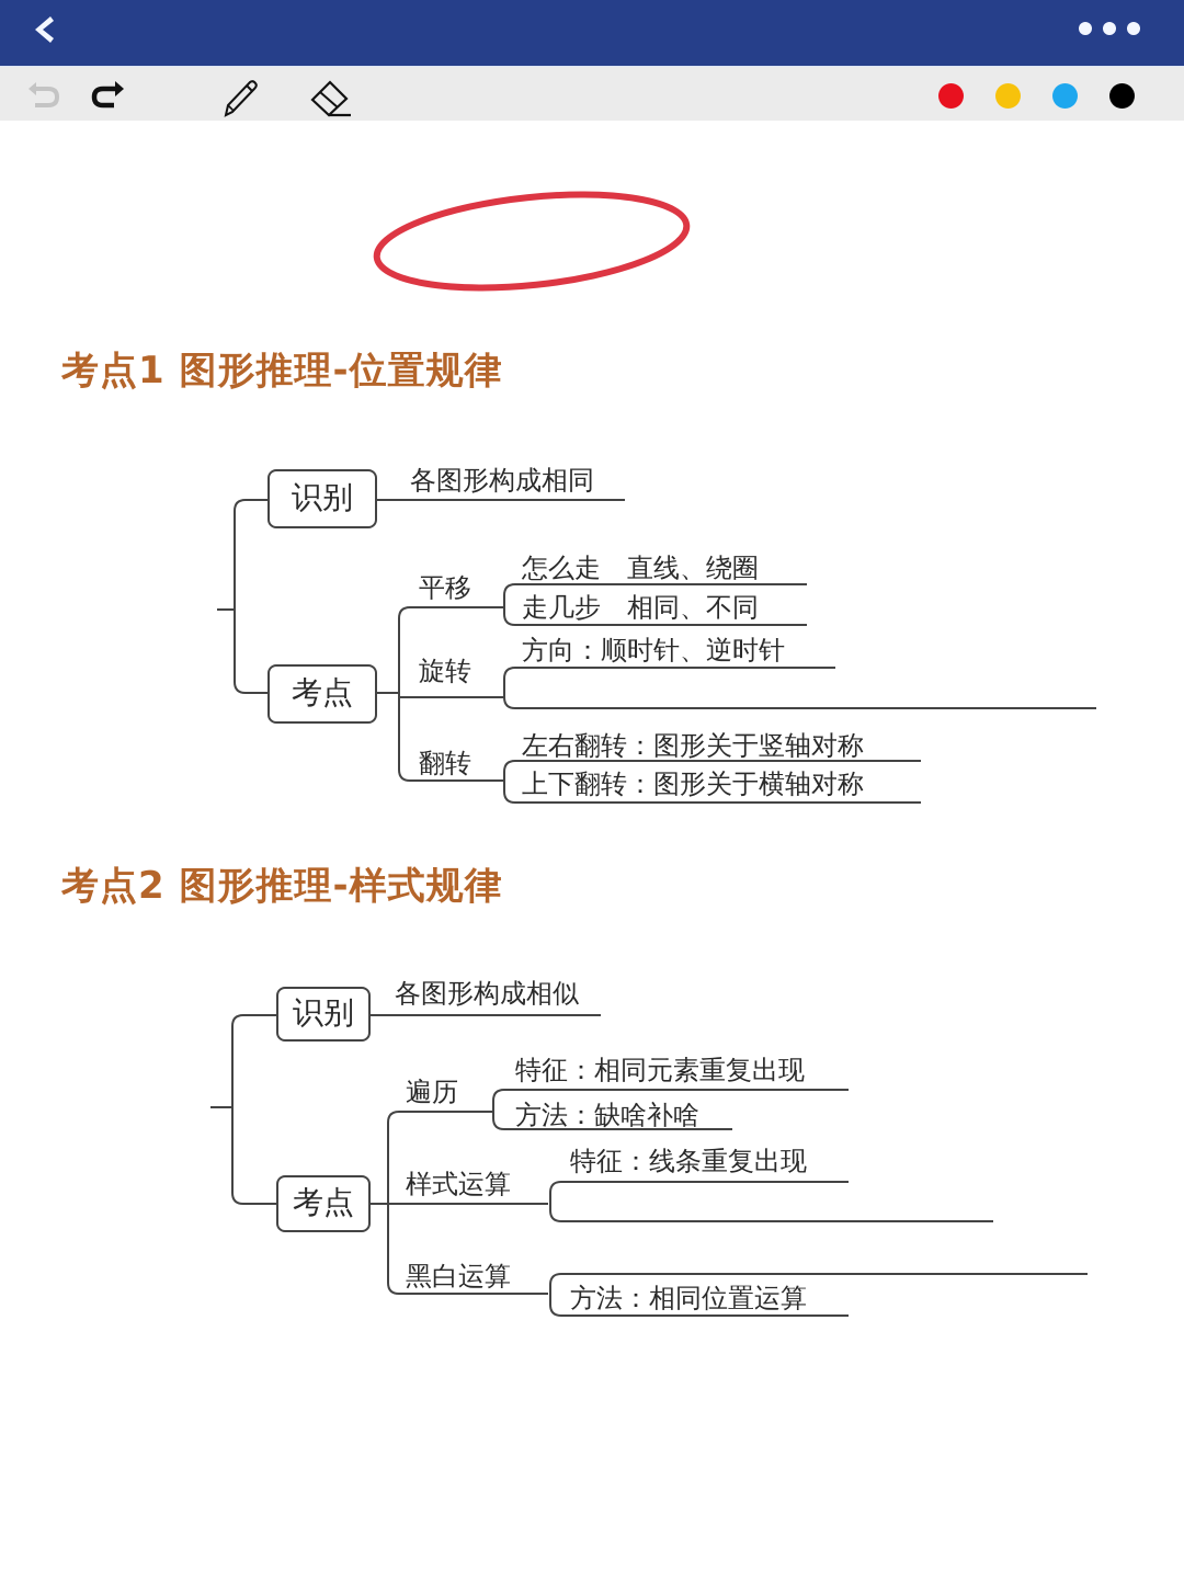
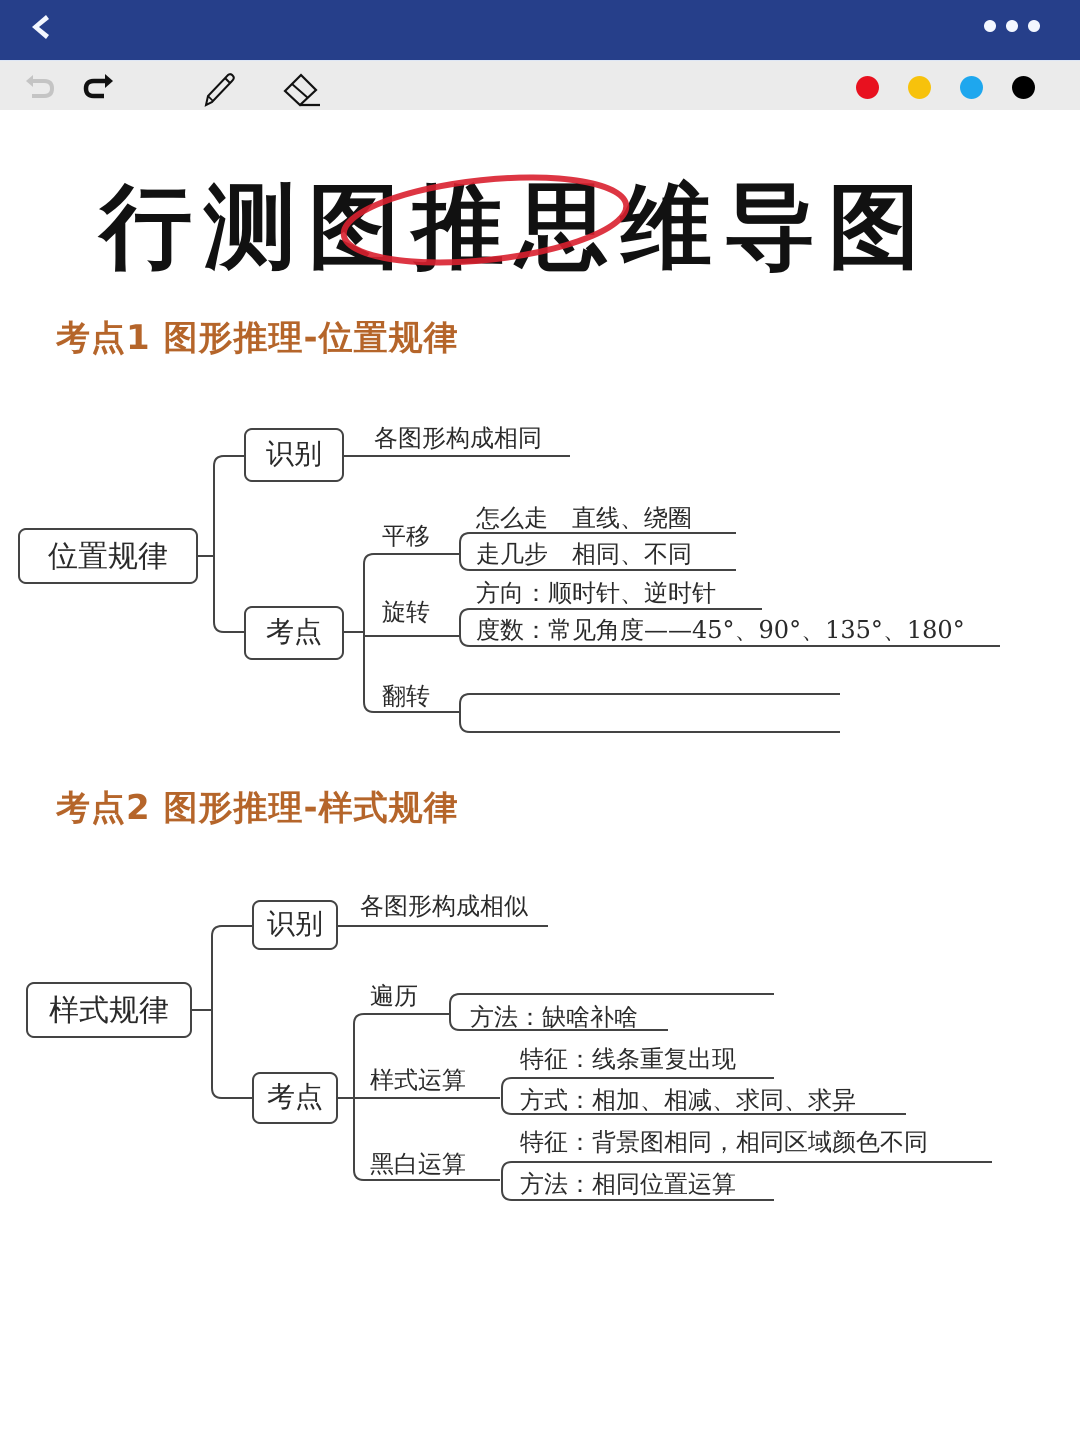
+ 行测图推思维导图
  考点1 图形推理-位置规律
+ 位置规律
  识别
  各图形构成相同
  考点
  平移
  怎么走 直线、绕圈
  走几步 相同、不同
  旋转
  方向：顺时针、逆时针
+ 度数：常见角度——45°、90°、135°、180°
  翻转
- 左右翻转：图形关于竖轴对称
- 上下翻转：图形关于横轴对称
  考点2 图形推理-样式规律
+ 样式规律
  识别
  各图形构成相似
  考点
  遍历
- 特征：相同元素重复出现
  方法：缺啥补啥
  样式运算
  特征：线条重复出现
+ 方式：相加、相减、求同、求异
  黑白运算
+ 特征：背景图相同，相同区域颜色不同
  方法：相同位置运算
